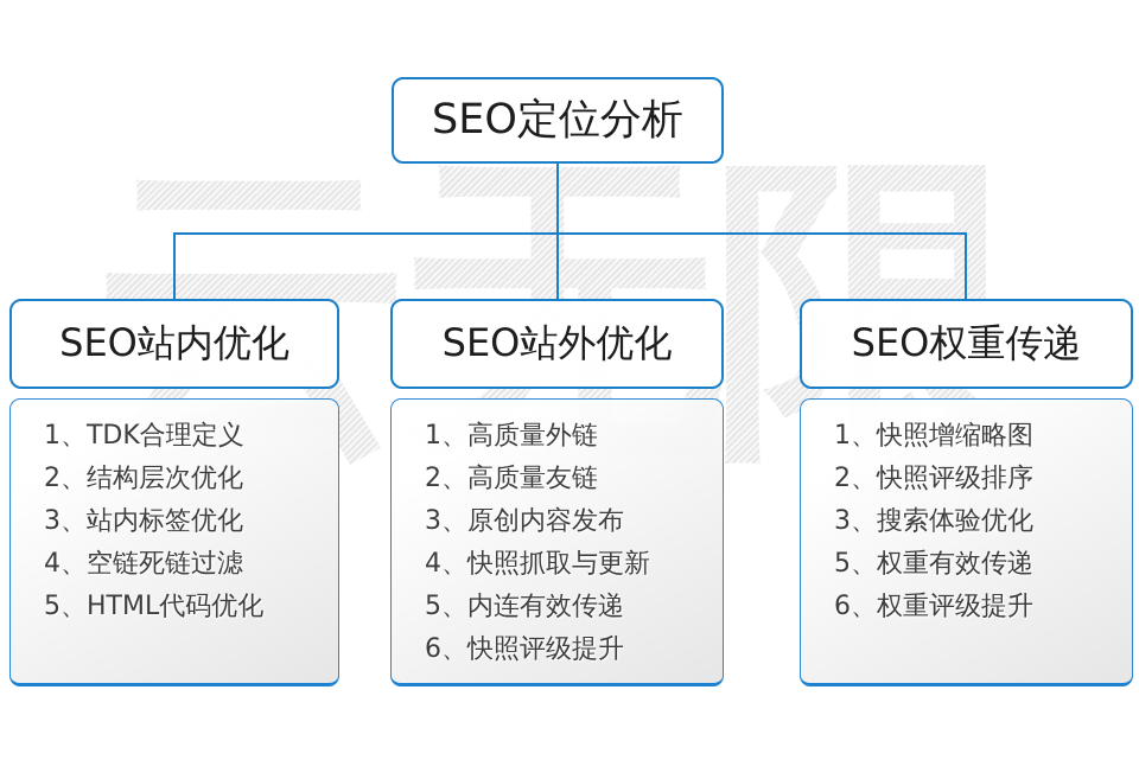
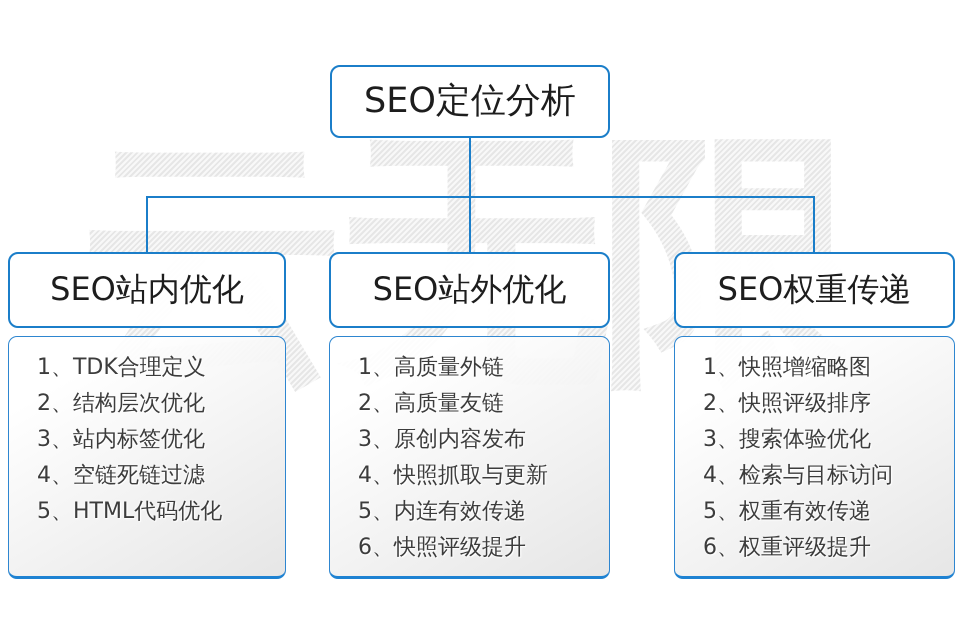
  SEO定位分析
  SEO站内优化
  SEO站外优化
  SEO权重传递
  1、TDK合理定义
  2、结构层次优化
  3、站内标签优化
  4、空链死链过滤
  5、HTML代码优化
  1、高质量外链
  2、高质量友链
  3、原创内容发布
  4、快照抓取与更新
  5、内连有效传递
  6、快照评级提升
  1、快照增缩略图
  2、快照评级排序
  3、搜索体验优化
+ 4、检索与目标访问
  5、权重有效传递
  6、权重评级提升
